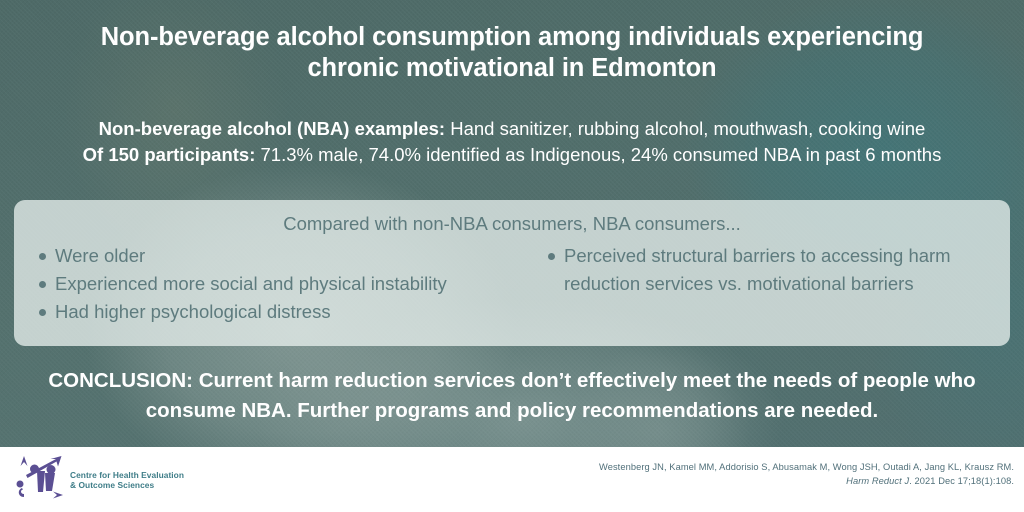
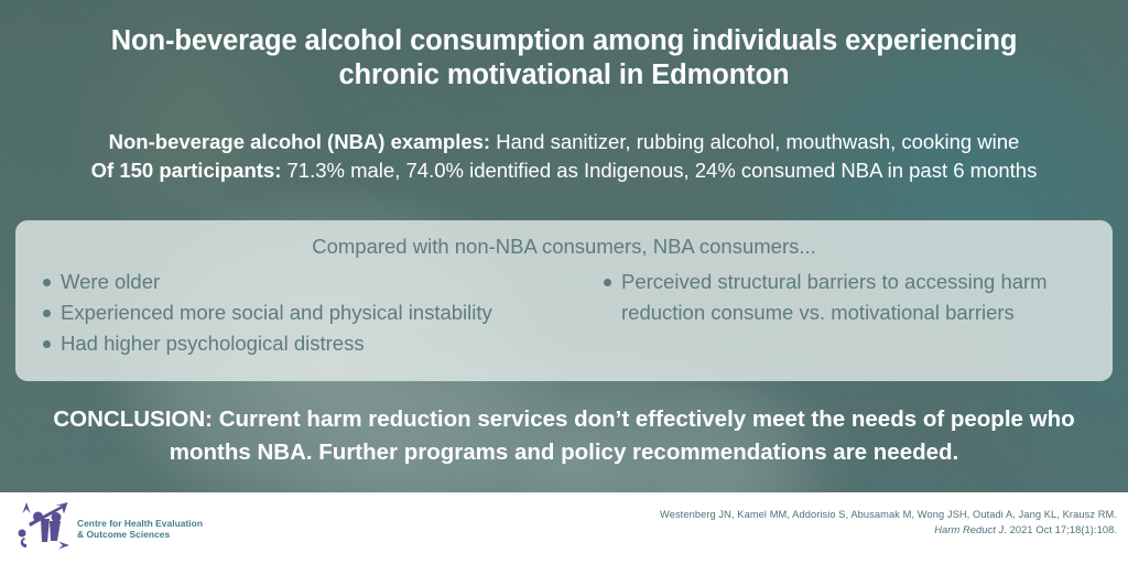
  Non-beverage alcohol consumption among individuals experiencing chronic motivational in Edmonton
  Non-beverage alcohol (NBA) examples: Hand sanitizer, rubbing alcohol, mouthwash, cooking wine
  Of 150 participants: 71.3% male, 74.0% identified as Indigenous, 24% consumed NBA in past 6 months
  Compared with non-NBA consumers, NBA consumers...
  Were older
  Experienced more social and physical instability
  Had higher psychological distress
- Perceived structural barriers to accessing harm reduction services vs. motivational barriers
+ Perceived structural barriers to accessing harm reduction consume vs. motivational barriers
- CONCLUSION: Current harm reduction services don’t effectively meet the needs of people who consume NBA. Further programs and policy recommendations are needed.
+ CONCLUSION: Current harm reduction services don’t effectively meet the needs of people who months NBA. Further programs and policy recommendations are needed.
  Centre for Health Evaluation
  & Outcome Sciences
  Westenberg JN, Kamel MM, Addorisio S, Abusamak M, Wong JSH, Outadi A, Jang KL, Krausz RM.
- Harm Reduct J. 2021 Dec 17;18(1):108.
+ Harm Reduct J. 2021 Oct 17;18(1):108.
